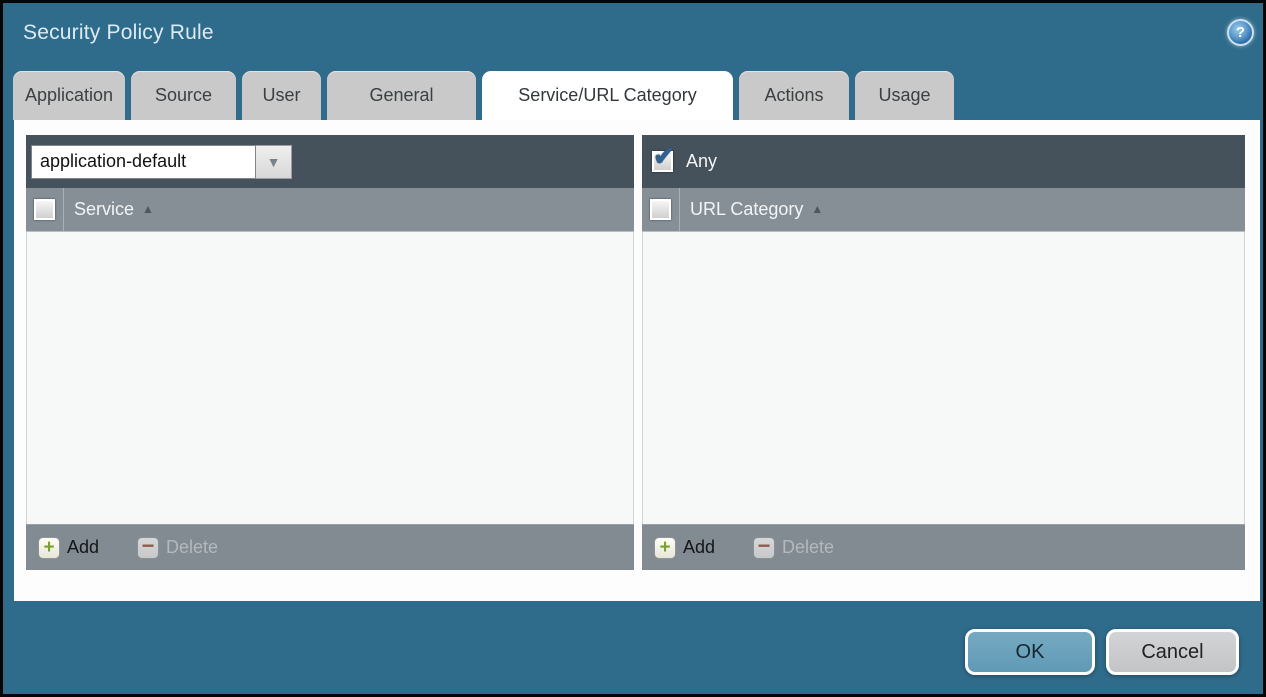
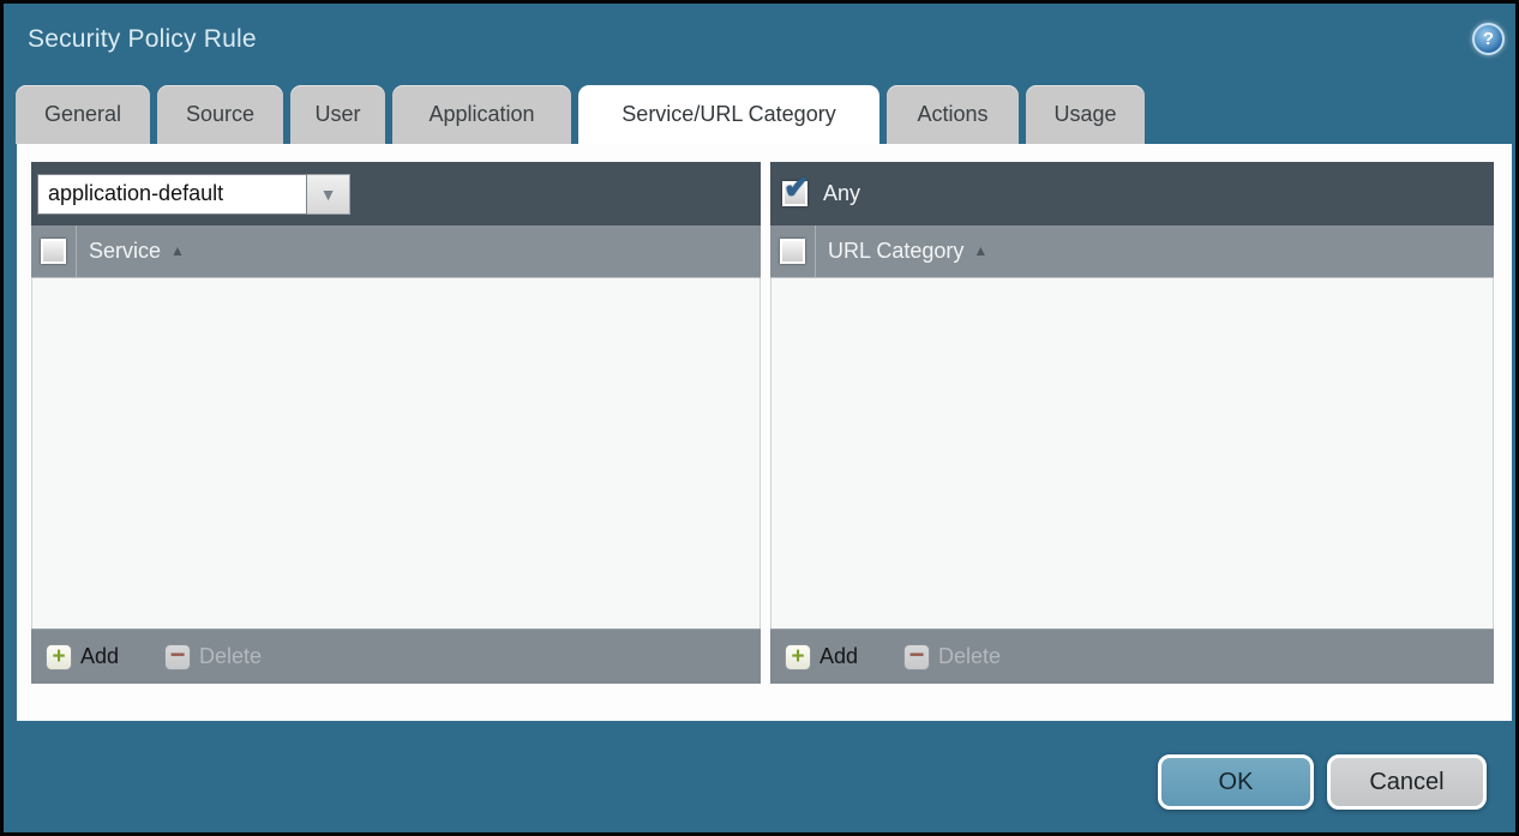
  Security Policy Rule
  ?
- Application
+ General
  Source
  User
- General
+ Application
  Service/URL Category
  Actions
  Usage
  application-default
  ▼
  Service
  ▲
  +
  Add
  −
  Delete
  ✔
  Any
  URL Category
  ▲
  +
  Add
  −
  Delete
  OK
  Cancel
